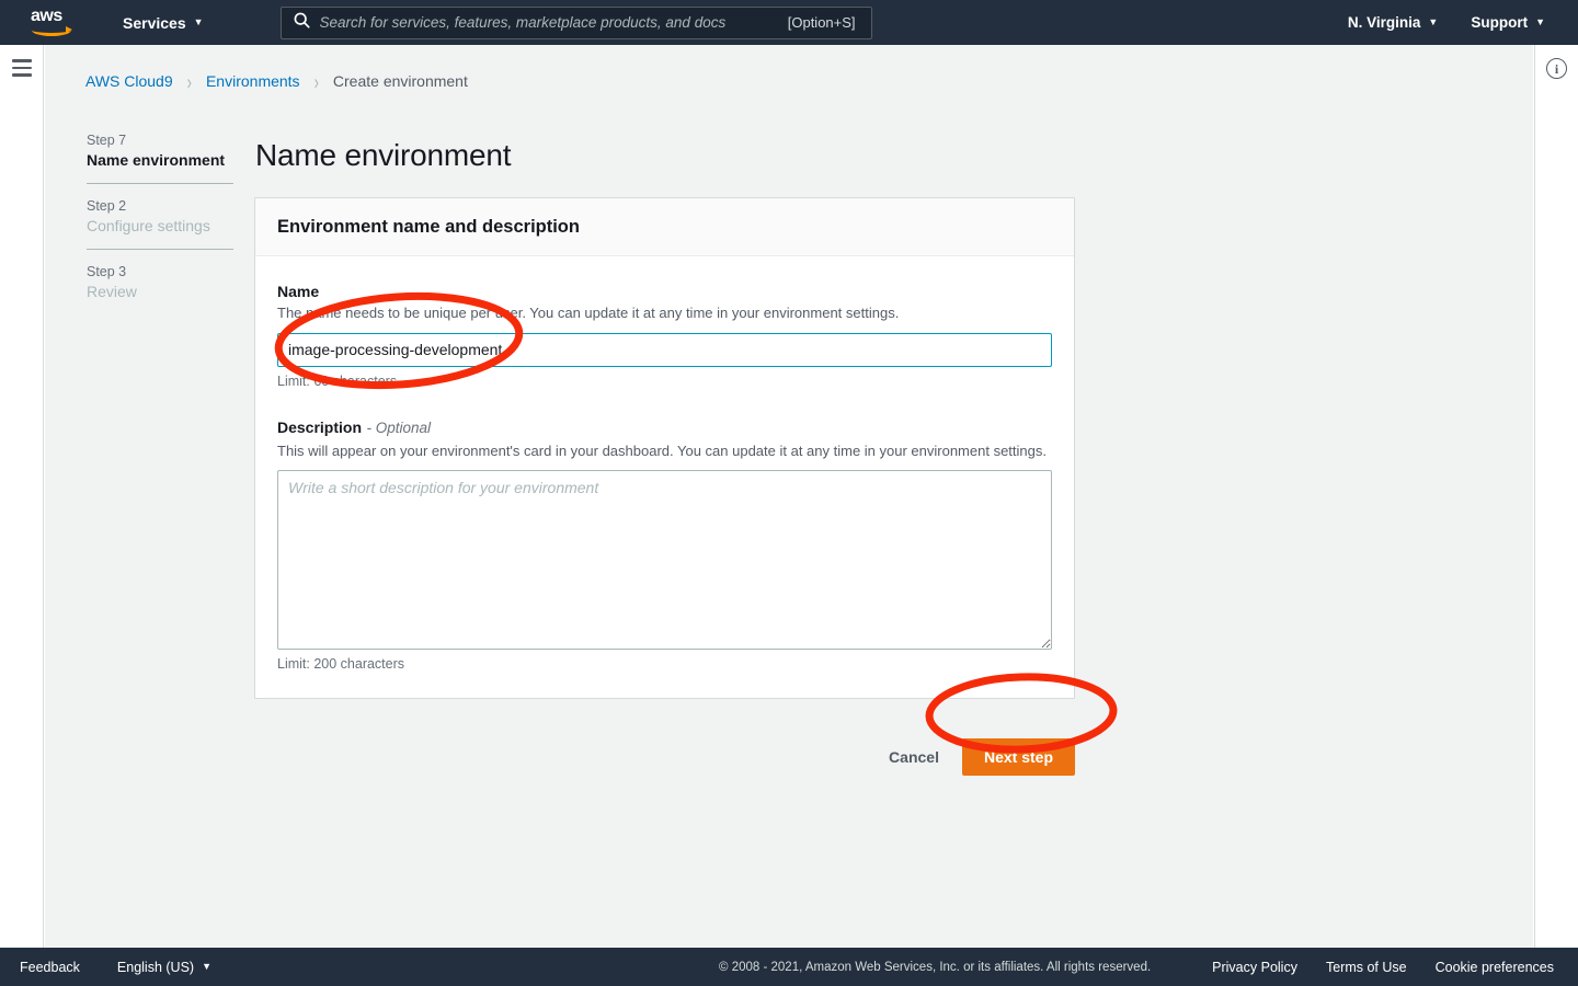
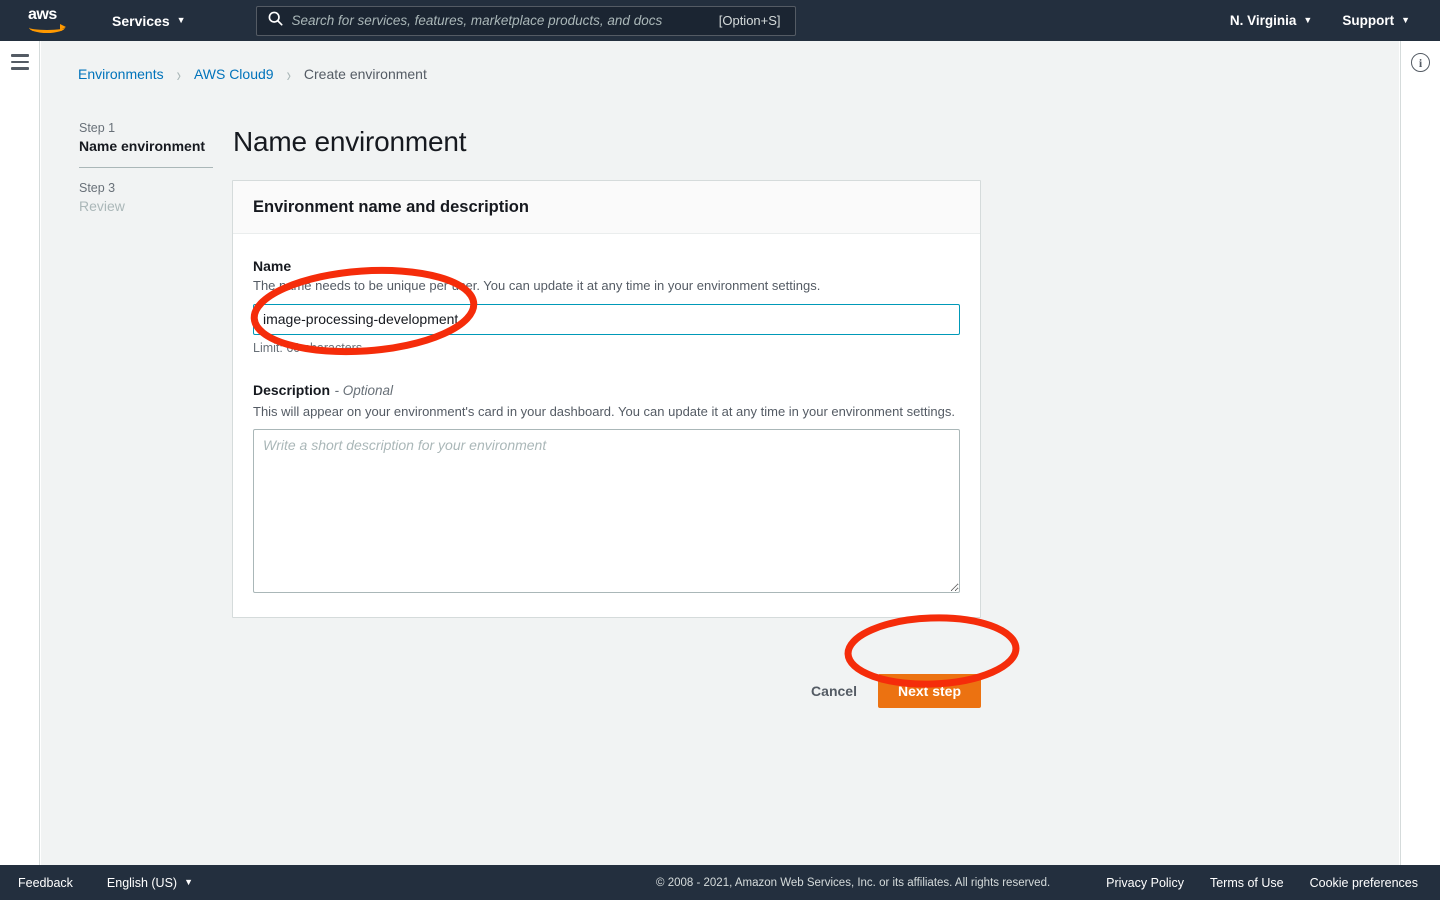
  aws
  Services
  ▼
  Search for services, features, marketplace products, and docs
  [Option+S]
  N. Virginia
  ▼
  Support
  ▼
  i
- AWS Cloud9
+ Environments
  ›
- Environments
+ AWS Cloud9
  ›
  Create environment
- Step 7
+ Step 1
  Name environment
- Step 2
- Configure settings
  Step 3
  Review
  Name environment
  Environment name and description
  Name
  Thee needs to be unique perer. You can update it at any time in your environment settings.
  image-processing-development
  Description - Optional
  This will appear on your environment's card in your dashboard. You can update it at any time in your environment settings.
  Write a short description for your environment
- Limit: 200 characters
  Cancel
  Next step
  Feedback
  English (US)
  ▼
  © 2008 - 2021, Amazon Web Services, Inc. or its affiliates. All rights reserved.
  Privacy Policy
  Terms of Use
  Cookie preferences
